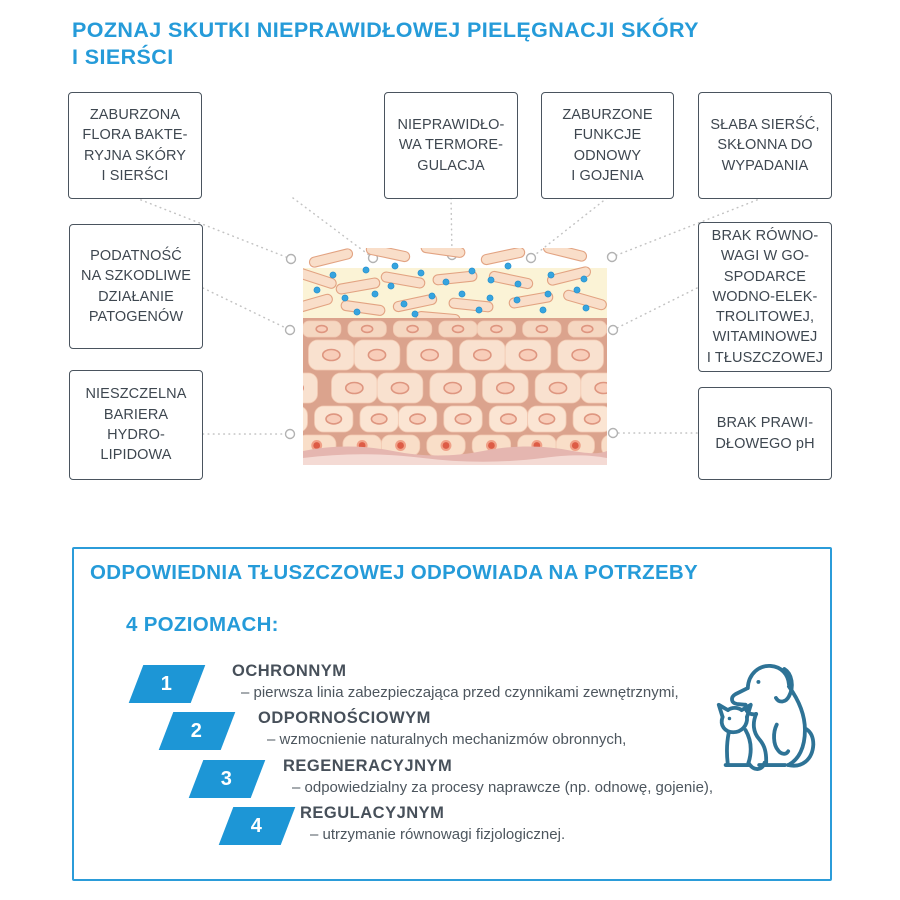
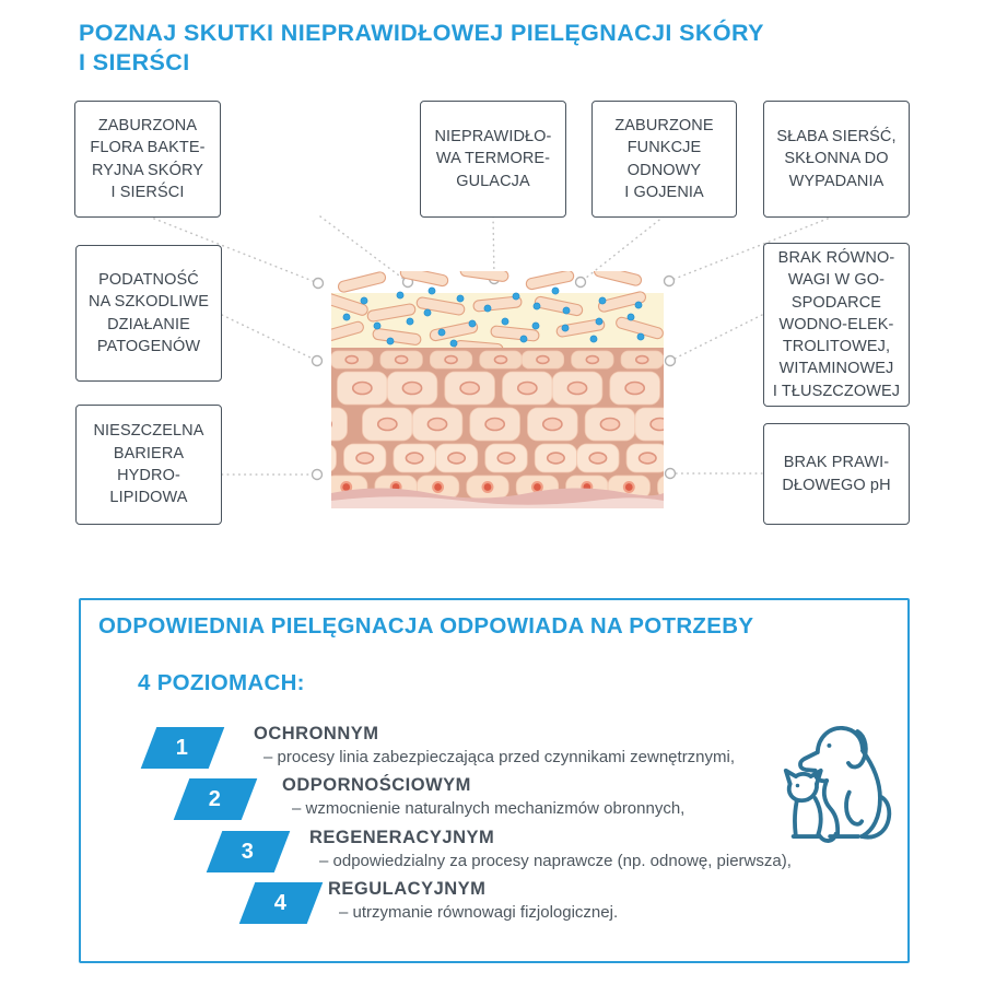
  POZNAJ SKUTKI NIEPRAWIDŁOWEJ PIELĘGNACJI SKÓRY
  I SIERŚCI
  ZABURZONA
  FLORA BAKTE-
  RYJNA SKÓRY
  I SIERŚCI
  NIEPRAWIDŁO-
  WA TERMORE-
  GULACJA
  ZABURZONE
  FUNKCJE
  ODNOWY
  I GOJENIA
  SŁABA SIERŚĆ,
  SKŁONNA DO
  WYPADANIA
  PODATNOŚĆ
  NA SZKODLIWE
  DZIAŁANIE
  PATOGENÓW
  NIESZCZELNA
  BARIERA
  HYDRO-
  LIPIDOWA
  BRAK RÓWNO-
  WAGI W GO-
  SPODARCE
  WODNO-ELEK-
  TROLITOWEJ,
  WITAMINOWEJ
  I TŁUSZCZOWEJ
  BRAK PRAWI-
  DŁOWEGO pH
- ODPOWIEDNIA TŁUSZCZOWEJ ODPOWIADA NA POTRZEBY
+ ODPOWIEDNIA PIELĘGNACJA ODPOWIADA NA POTRZEBY
  4 POZIOMACH:
  OCHRONNYM
- – pierwsza linia zabezpieczająca przed czynnikami zewnętrznymi,
+ – procesy linia zabezpieczająca przed czynnikami zewnętrznymi,
  ODPORNOŚCIOWYM
  – wzmocnienie naturalnych mechanizmów obronnych,
  REGENERACYJNYM
- – odpowiedzialny za procesy naprawcze (np. odnowę, gojenie),
+ – odpowiedzialny za procesy naprawcze (np. odnowę, pierwsza),
  REGULACYJNYM
  – utrzymanie równowagi fizjologicznej.
